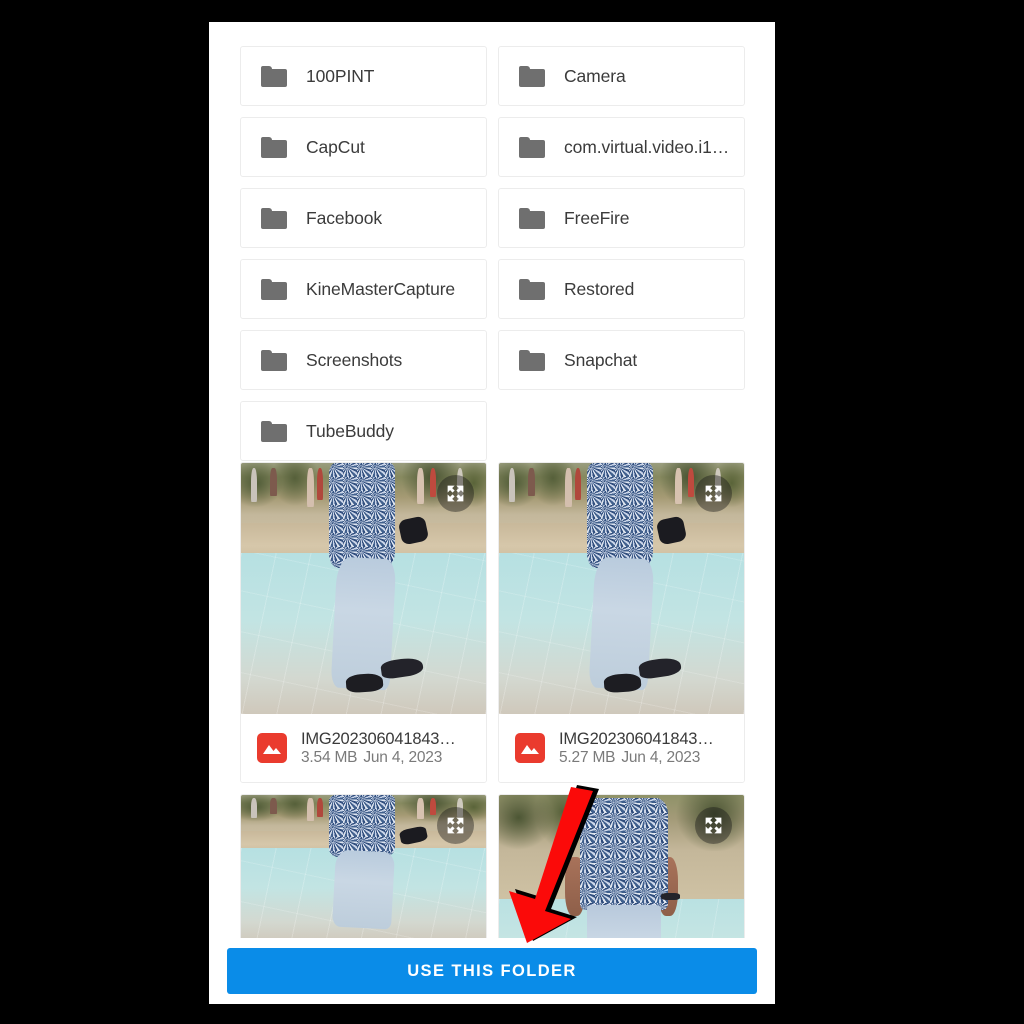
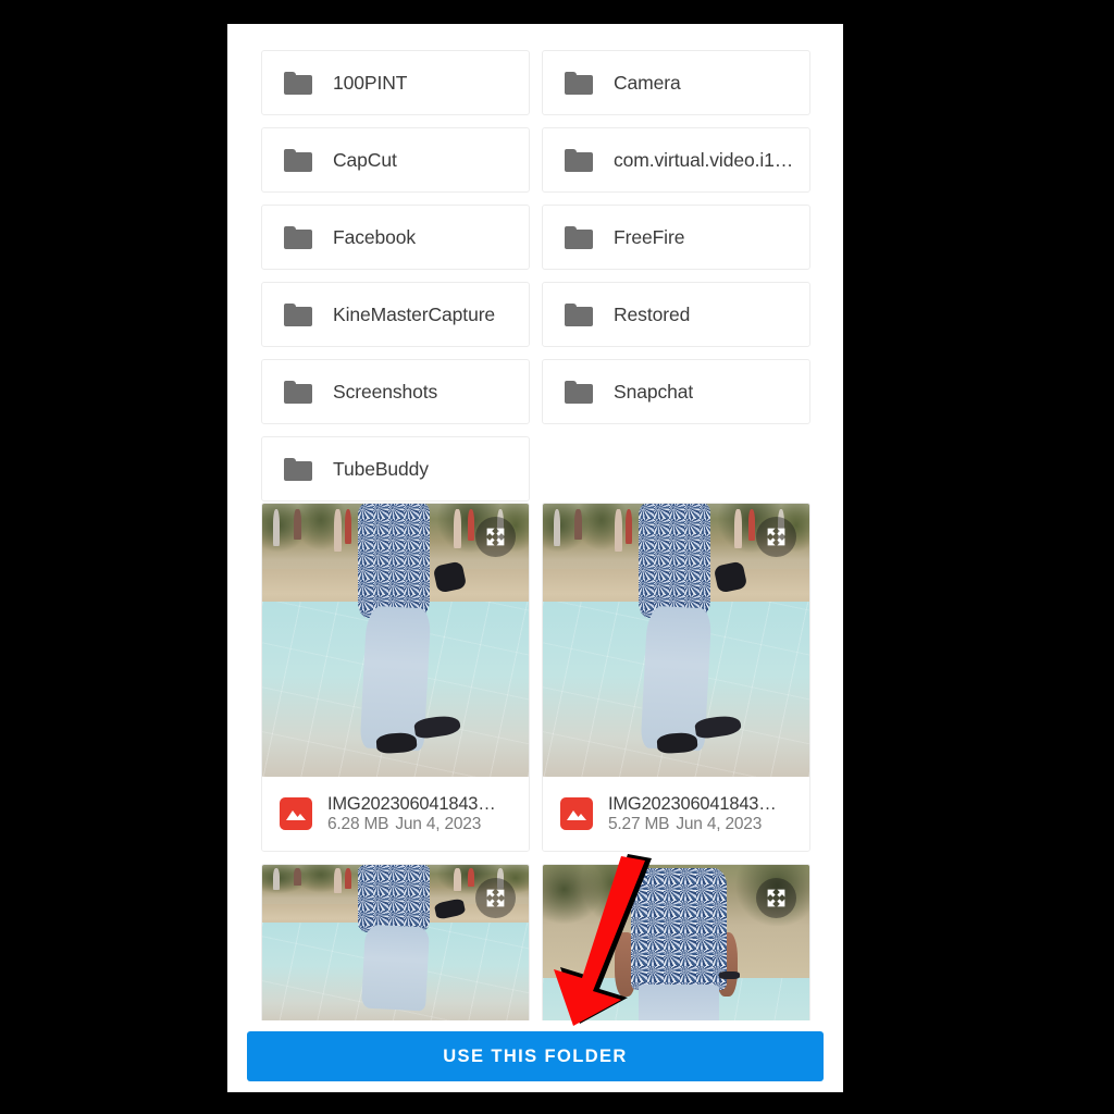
  100PINT
  Camera
  CapCut
  com.virtual.video.i1…
  Facebook
  FreeFire
  KineMasterCapture
  Restored
  Screenshots
  Snapchat
  TubeBuddy
- IMG202306041843… 3.54 MB Jun 4, 2023
+ IMG202306041843… 6.28 MB Jun 4, 2023
  IMG202306041843… 5.27 MB Jun 4, 2023
  USE THIS FOLDER
